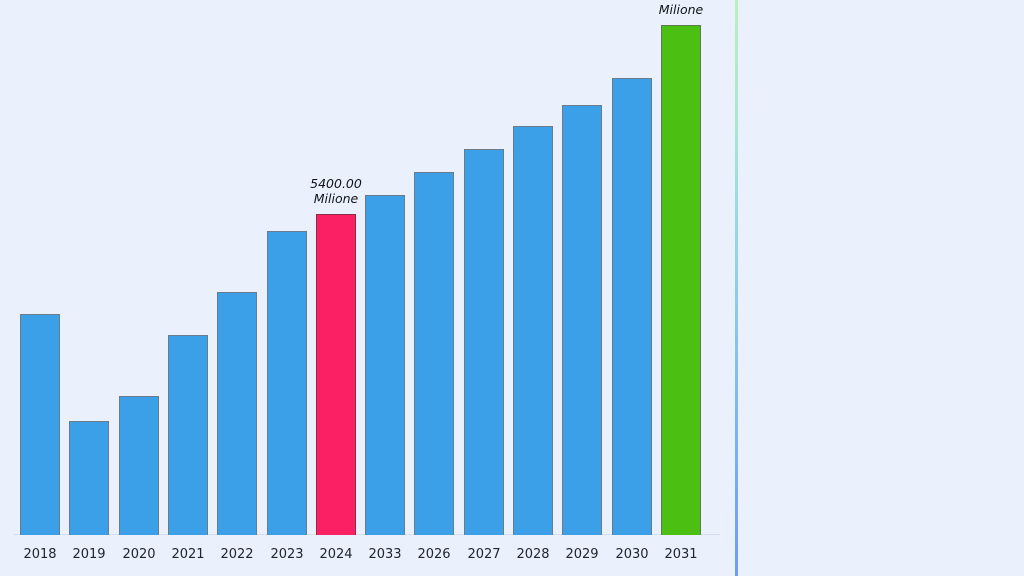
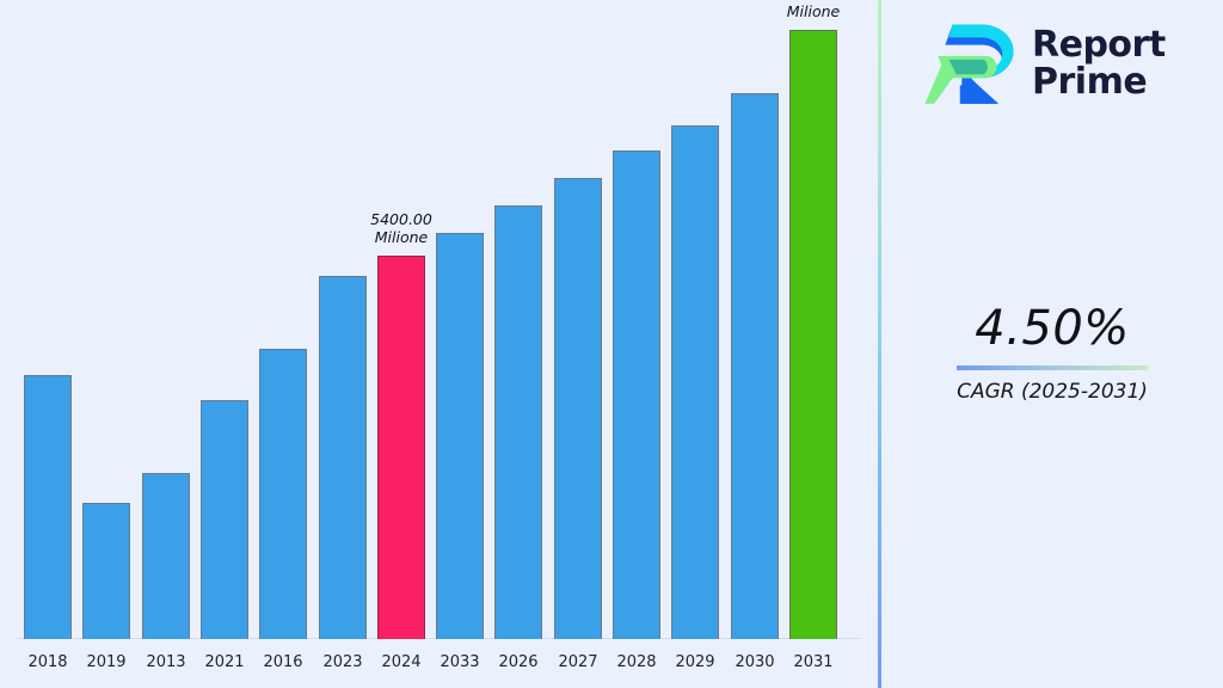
  2018
  2019
- 2020
+ 2013
  2021
- 2022
+ 2016
  2023
  2024
  5400.00
  Milione
  2033
  2026
  2027
  2028
  2029
  2030
  2031
  Milione
+ Report
+ Prime
+ 4.50%
+ CAGR (2025-2031)
